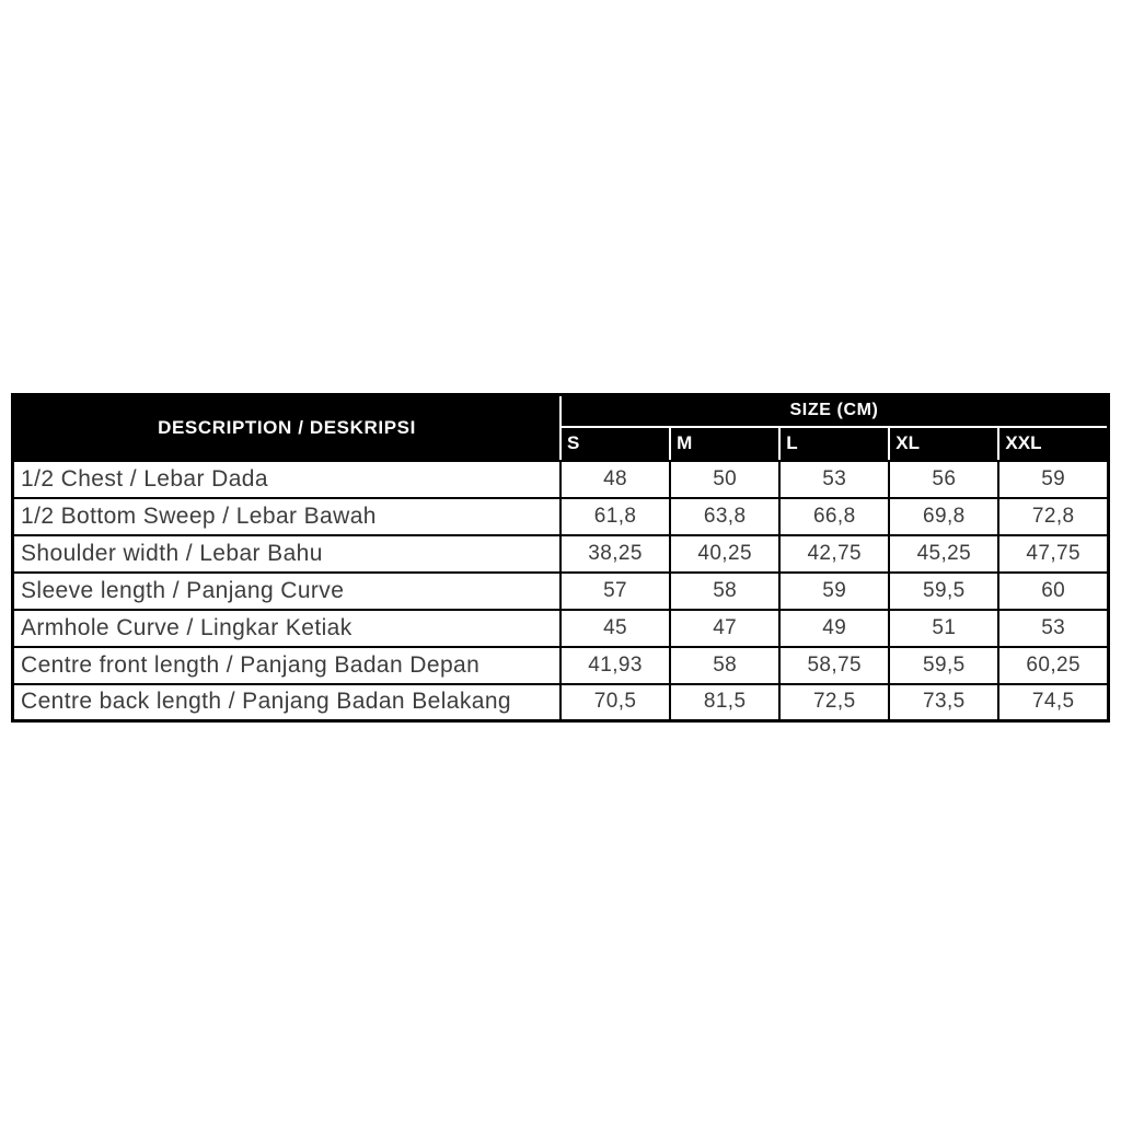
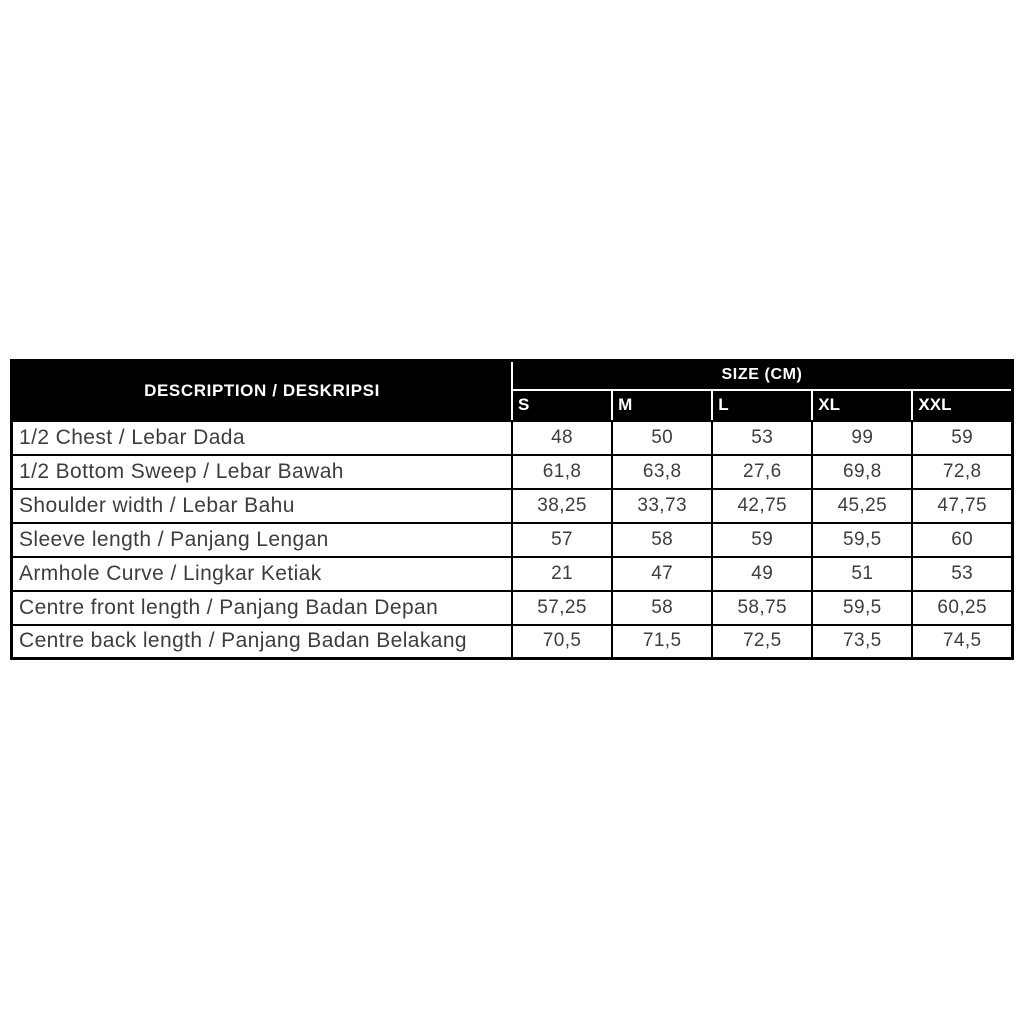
  DESCRIPTION / DESKRIPSI	SIZE (CM)
  S	M	L	XL	XXL
- 1/2 Chest / Lebar Dada	48	50	53	56	59
+ 1/2 Chest / Lebar Dada	48	50	53	99	59
- 1/2 Bottom Sweep / Lebar Bawah	61,8	63,8	66,8	69,8	72,8
+ 1/2 Bottom Sweep / Lebar Bawah	61,8	63,8	27,6	69,8	72,8
- Shoulder width / Lebar Bahu	38,25	40,25	42,75	45,25	47,75
+ Shoulder width / Lebar Bahu	38,25	33,73	42,75	45,25	47,75
- Sleeve length / Panjang Curve	57	58	59	59,5	60
+ Sleeve length / Panjang Lengan	57	58	59	59,5	60
- Armhole Curve / Lingkar Ketiak	45	47	49	51	53
+ Armhole Curve / Lingkar Ketiak	21	47	49	51	53
- Centre front length / Panjang Badan Depan	41,93	58	58,75	59,5	60,25
+ Centre front length / Panjang Badan Depan	57,25	58	58,75	59,5	60,25
- Centre back length / Panjang Badan Belakang	70,5	81,5	72,5	73,5	74,5
+ Centre back length / Panjang Badan Belakang	70,5	71,5	72,5	73,5	74,5
